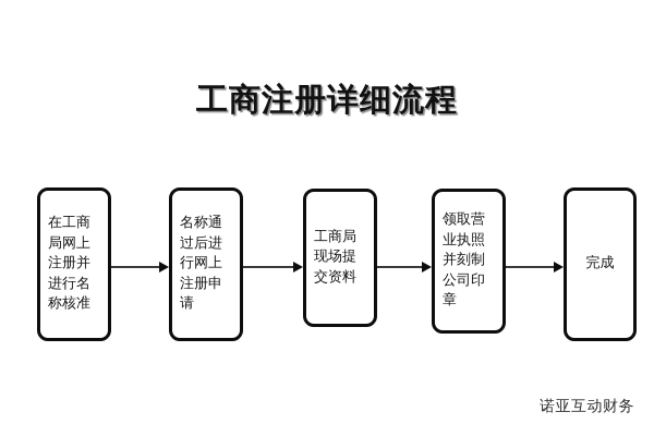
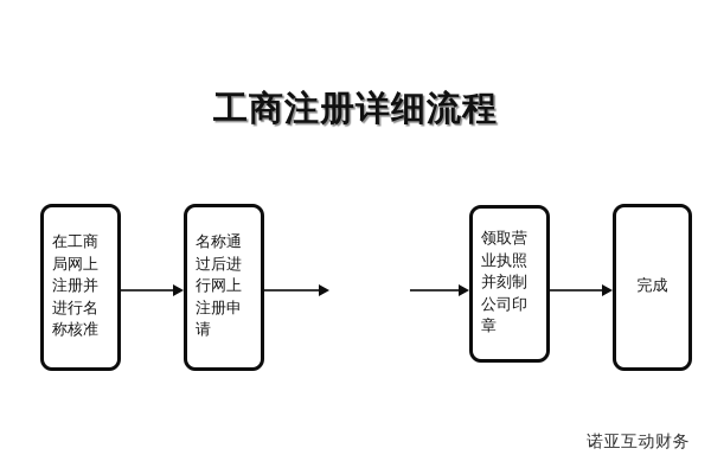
  工商注册详细流程
  在工商局网上注册并进行名称核准
  名称通过后进行网上注册申请
- 工商局现场提交资料
  领取营业执照并刻制公司印章
  完成
  诺亚互动财务
